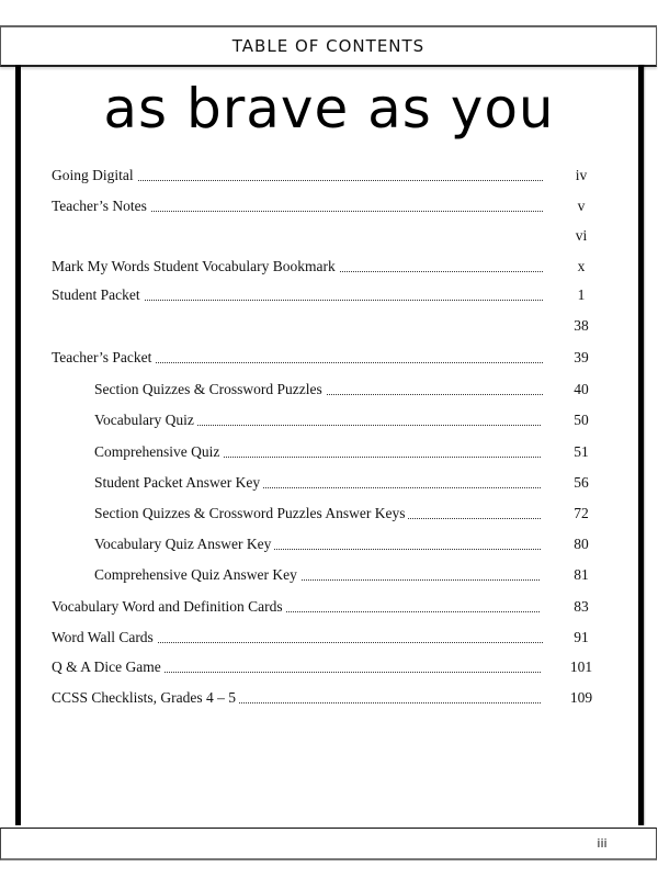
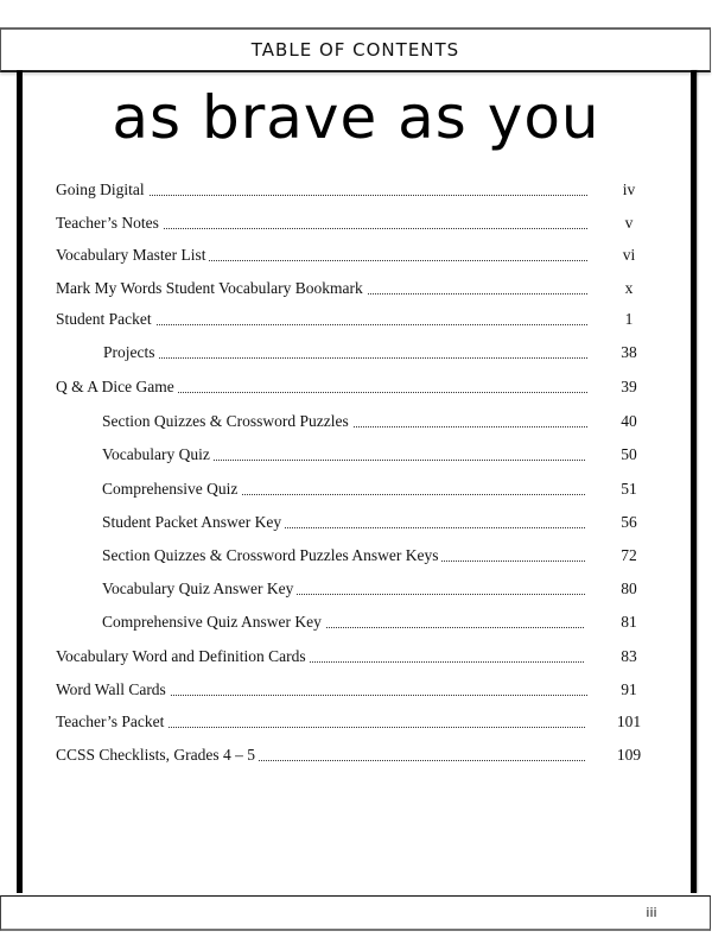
  TABLE OF CONTENTS
  as brave as you
  Going Digital
  iv
  Teacher’s Notes
  v
+ Vocabulary Master List
  vi
  Mark My Words Student Vocabulary Bookmark
  x
  Student Packet
  1
+ Projects
  38
- Teacher’s Packet
+ Q & A Dice Game
  39
  Section Quizzes & Crossword Puzzles
  40
  Vocabulary Quiz
  50
  Comprehensive Quiz
  51
  Student Packet Answer Key
  56
  Section Quizzes & Crossword Puzzles Answer Keys
  72
  Vocabulary Quiz Answer Key
  80
  Comprehensive Quiz Answer Key
  81
  Vocabulary Word and Definition Cards
  83
  Word Wall Cards
  91
- Q & A Dice Game
+ Teacher’s Packet
  101
  CCSS Checklists, Grades 4 – 5
  109
  iii
